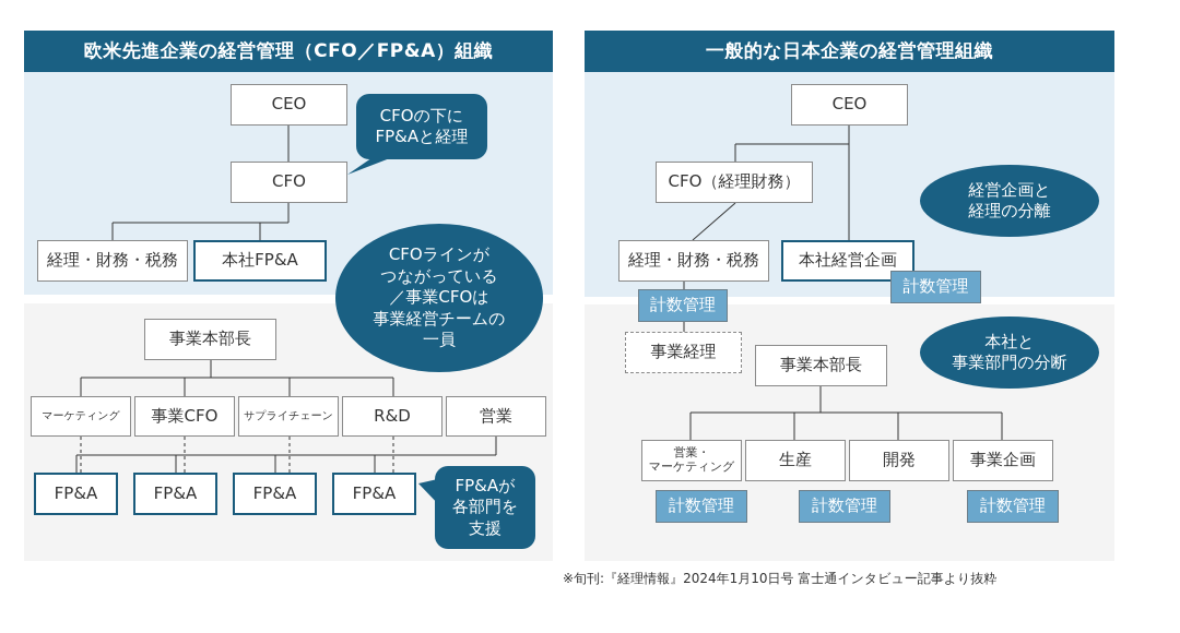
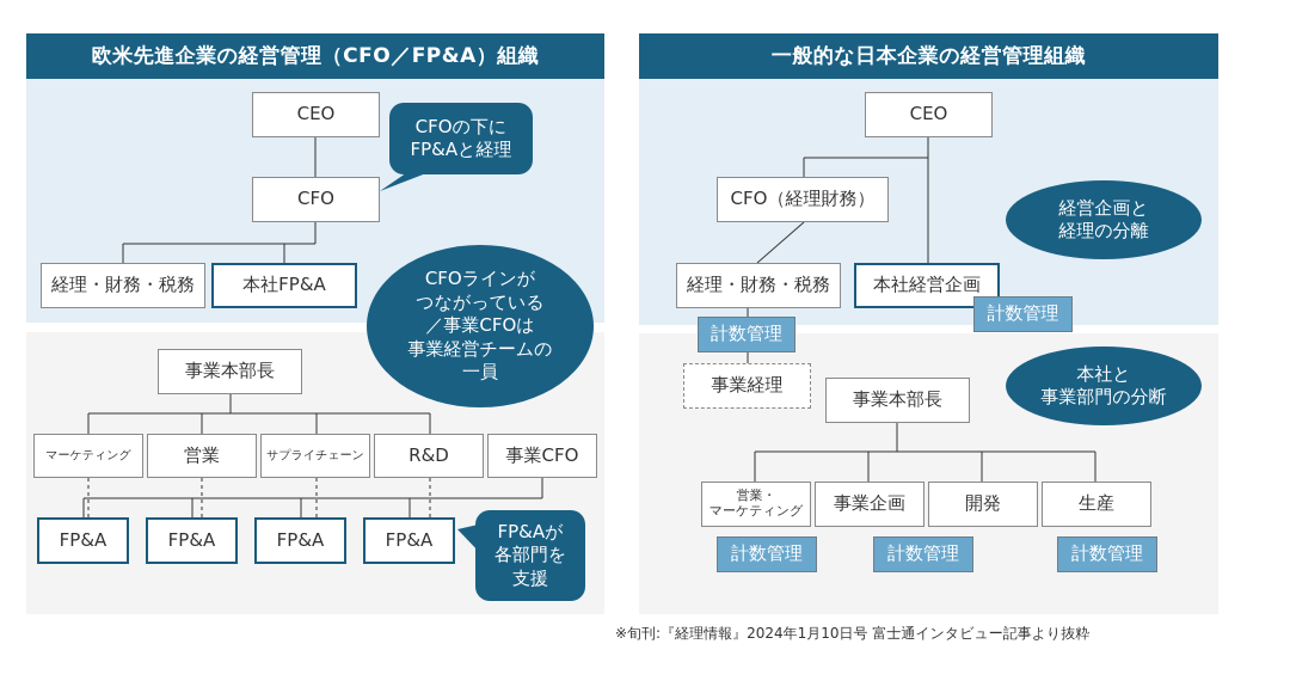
  欧米先進企業の経営管理（CFO／FP&A）組織
  CEO
  CFO
  経理・財務・税務
  本社FP&A
  CFOの下に
  FP&Aと経理
  CFOラインが
  つながっている
  ／事業CFOは
  事業経営チームの
  一員
  事業本部長
  マーケティング
- 事業CFO
+ 営業
  サプライチェーン
  R&D
- 営業
+ 事業CFO
  FP&A
  FP&A
  FP&A
  FP&A
  FP&Aが
  各部門を
  支援
  一般的な日本企業の経営管理組織
  CEO
  CFO（経理財務）
  経理・財務・税務
  本社経営企画
  計数管理
  計数管理
  経営企画と
  経理の分離
  事業経理
  事業本部長
  本社と
  事業部門の分断
  営業・
  マーケティング
- 生産
+ 事業企画
  開発
- 事業企画
+ 生産
  計数管理
  計数管理
  計数管理
  ※旬刊:『経理情報』2024年1月10日号 富士通インタビュー記事より抜粋
